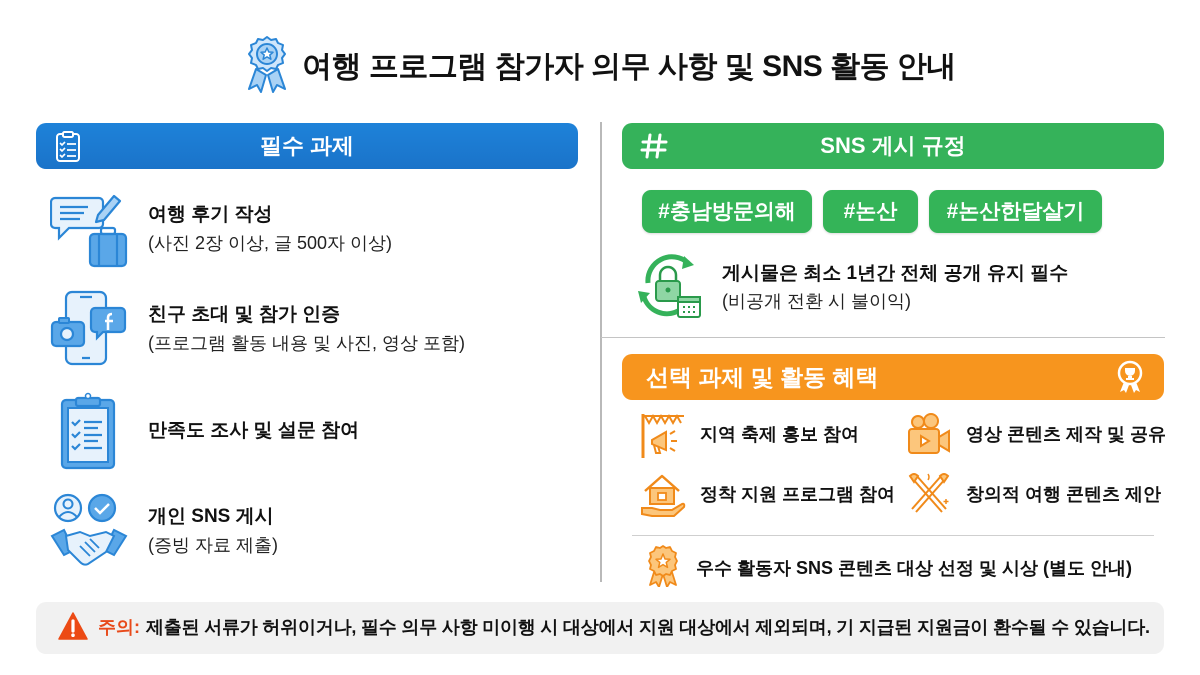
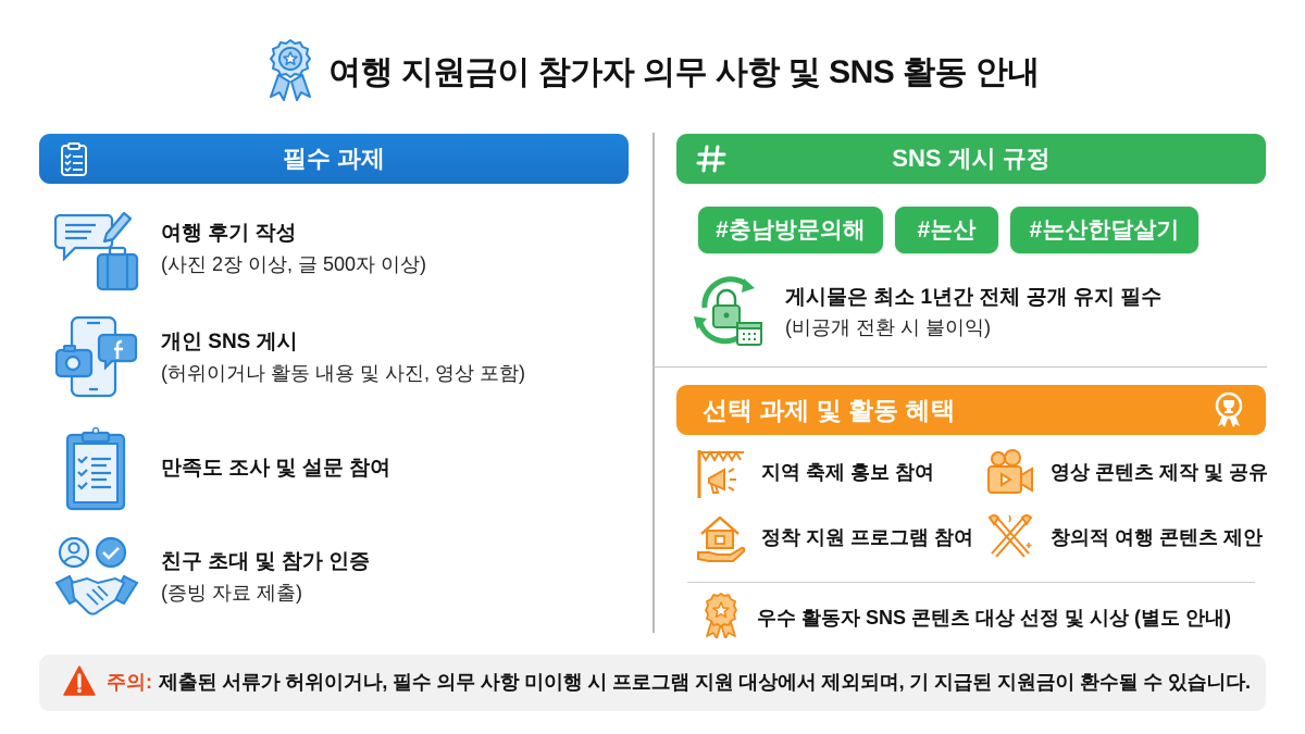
- 여행 프로그램 참가자 의무 사항 및 SNS 활동 안내
+ 여행 지원금이 참가자 의무 사항 및 SNS 활동 안내
  필수 과제
  여행 후기 작성
  (사진 2장 이상, 글 500자 이상)
- 친구 초대 및 참가 인증
+ 개인 SNS 게시
- (프로그램 활동 내용 및 사진, 영상 포함)
+ (허위이거나 활동 내용 및 사진, 영상 포함)
  만족도 조사 및 설문 참여
- 개인 SNS 게시
+ 친구 초대 및 참가 인증
  (증빙 자료 제출)
  SNS 게시 규정
  #충남방문의해
  #논산
  #논산한달살기
  게시물은 최소 1년간 전체 공개 유지 필수
  (비공개 전환 시 불이익)
  선택 과제 및 활동 혜택
  지역 축제 홍보 참여
  영상 콘텐츠 제작 및 공유
  정착 지원 프로그램 참여
  창의적 여행 콘텐츠 제안
  우수 활동자 SNS 콘텐츠 대상 선정 및 시상 (별도 안내)
  주의:
- 제출된 서류가 허위이거나, 필수 의무 사항 미이행 시 대상에서 지원 대상에서 제외되며, 기 지급된 지원금이 환수될 수 있습니다.
+ 제출된 서류가 허위이거나, 필수 의무 사항 미이행 시 프로그램 지원 대상에서 제외되며, 기 지급된 지원금이 환수될 수 있습니다.
